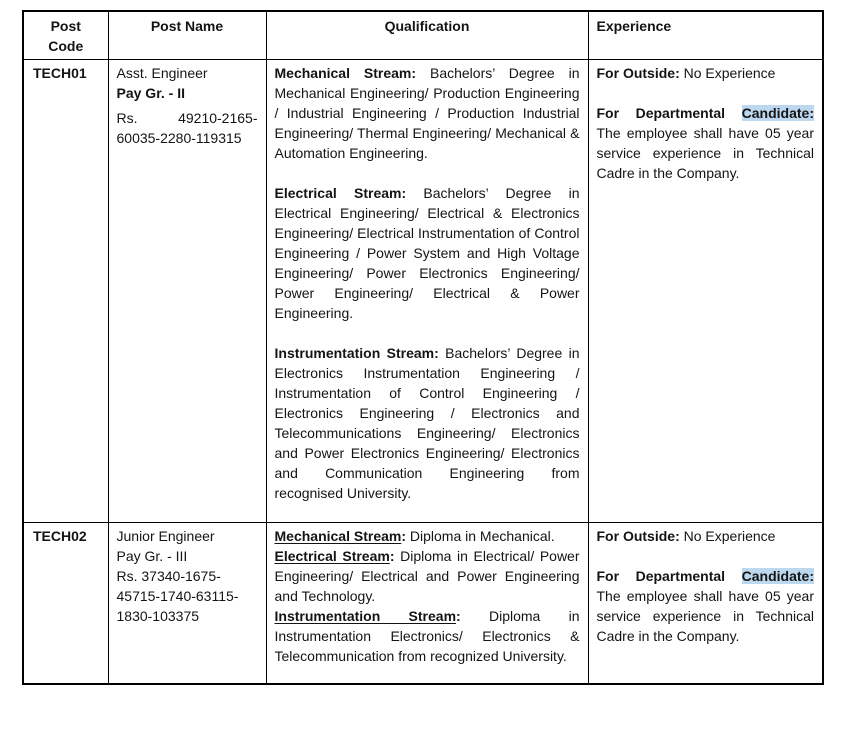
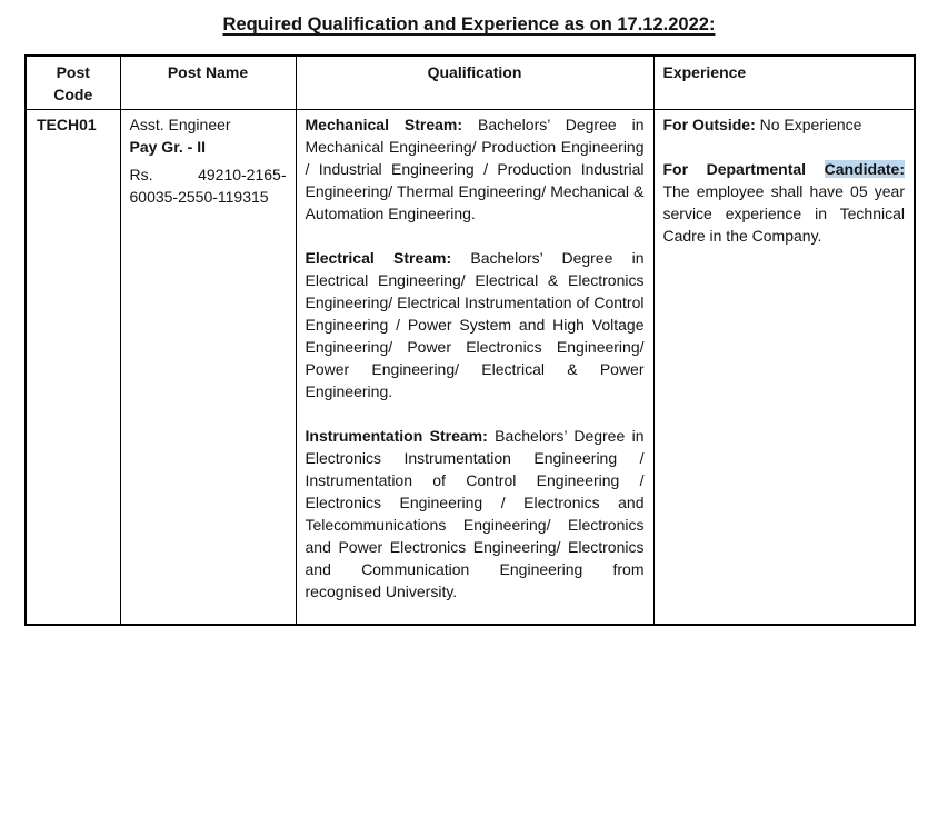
+ Required Qualification and Experience as on 17.12.2022:
  Post Code	Post Name	Qualification	Experience
- TECH01	Asst. Engineer Pay Gr. - II Rs. 49210-2165-60035-2280-119315	Mechanical Stream: Bachelors’ Degree in Mechanical Engineering/ Production Engineering / Industrial Engineering / Production Industrial Engineering/ Thermal Engineering/ Mechanical & Automation Engineering. Electrical Stream: Bachelors’ Degree in Electrical Engineering/ Electrical & Electronics Engineering/ Electrical Instrumentation of Control Engineering / Power System and High Voltage Engineering/ Power Electronics Engineering/ Power Engineering/ Electrical & Power Engineering. Instrumentation Stream: Bachelors’ Degree in Electronics Instrumentation Engineering / Instrumentation of Control Engineering / Electronics Engineering / Electronics and Telecommunications Engineering/ Electronics and Power Electronics Engineering/ Electronics and Communication Engineering from recognised University.	For Outside: No Experience For Departmental Candidate: The employee shall have 05 year service experience in Technical Cadre in the Company.
+ TECH01	Asst. Engineer Pay Gr. - II Rs. 49210-2165-60035-2550-119315	Mechanical Stream: Bachelors’ Degree in Mechanical Engineering/ Production Engineering / Industrial Engineering / Production Industrial Engineering/ Thermal Engineering/ Mechanical & Automation Engineering. Electrical Stream: Bachelors’ Degree in Electrical Engineering/ Electrical & Electronics Engineering/ Electrical Instrumentation of Control Engineering / Power System and High Voltage Engineering/ Power Electronics Engineering/ Power Engineering/ Electrical & Power Engineering. Instrumentation Stream: Bachelors’ Degree in Electronics Instrumentation Engineering / Instrumentation of Control Engineering / Electronics Engineering / Electronics and Telecommunications Engineering/ Electronics and Power Electronics Engineering/ Electronics and Communication Engineering from recognised University.	For Outside: No Experience For Departmental Candidate: The employee shall have 05 year service experience in Technical Cadre in the Company.
- TECH02	Junior Engineer Pay Gr. - III Rs. 37340-1675-45715-1740-63115-1830-103375	Mechanical Stream: Diploma in Mechanical. Electrical Stream: Diploma in Electrical/ Power Engineering/ Electrical and Power Engineering and Technology. Instrumentation Stream: Diploma in Instrumentation Electronics/ Electronics & Telecommunication from recognized University.	For Outside: No Experience For Departmental Candidate: The employee shall have 05 year service experience in Technical Cadre in the Company.
